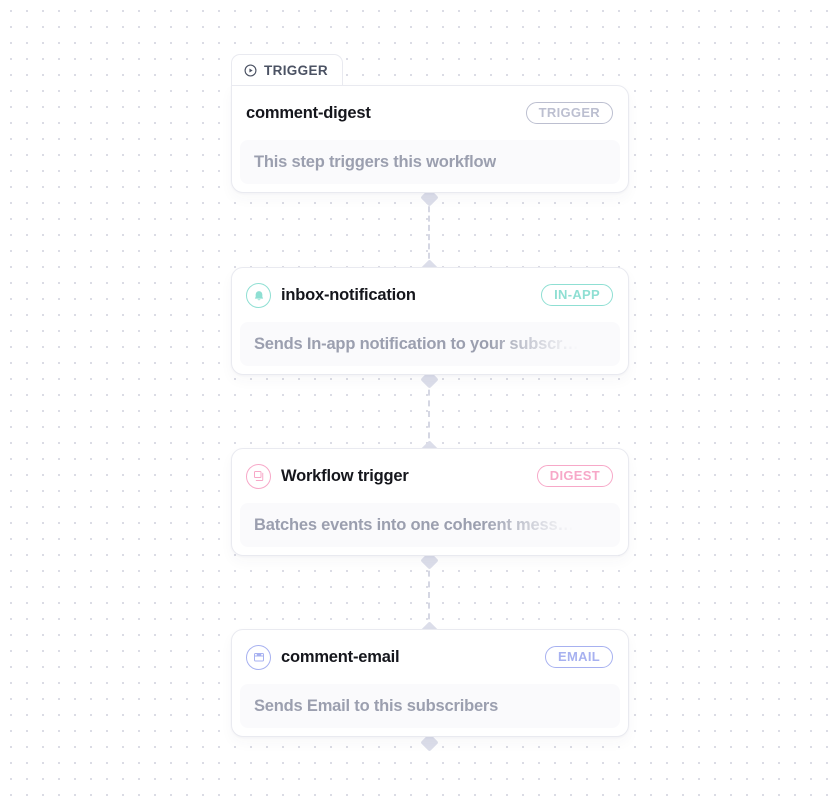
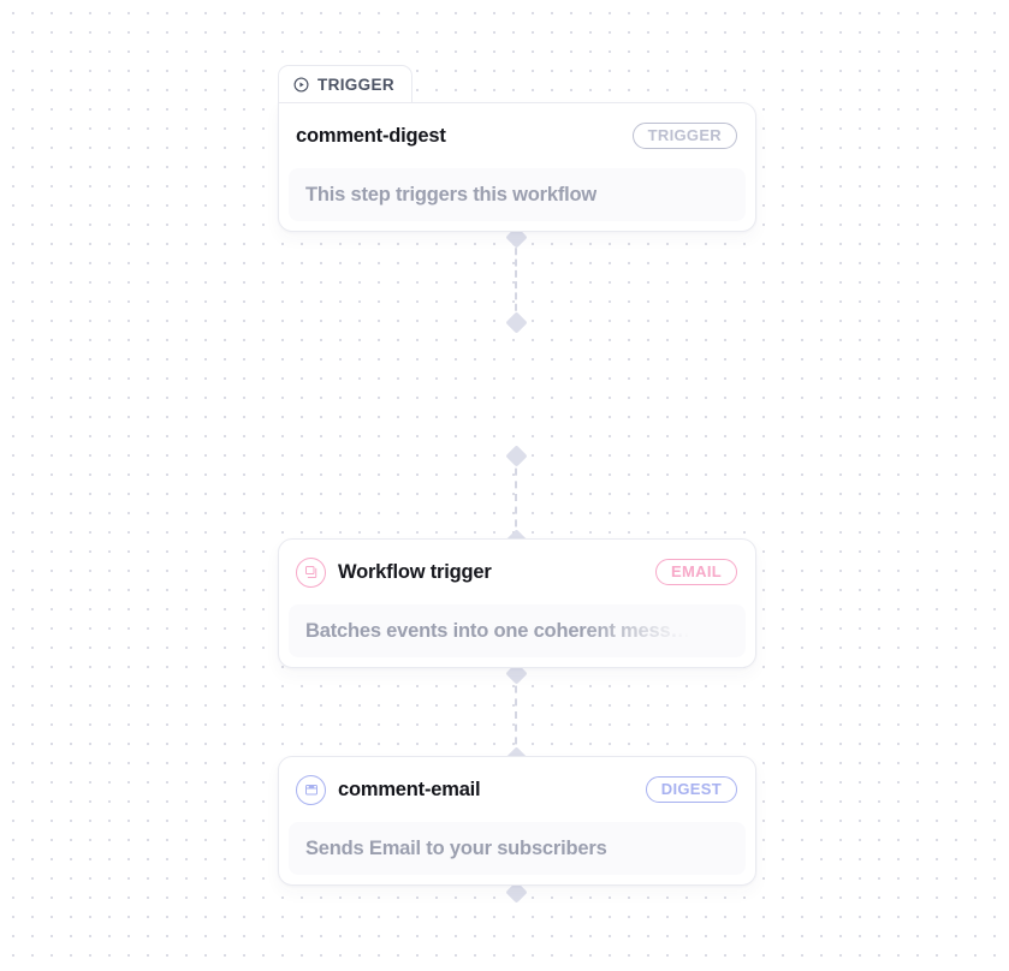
  TRIGGER
  comment-digest
  TRIGGER
  This step triggers this workflow
- inbox-notification
- IN-APP
- Sends In-app notification to your subscr…
  Workflow trigger
- DIGEST
+ EMAIL
  Batches events into one coherent mess…
  comment-email
- EMAIL
+ DIGEST
- Sends Email to this subscribers
+ Sends Email to your subscribers
